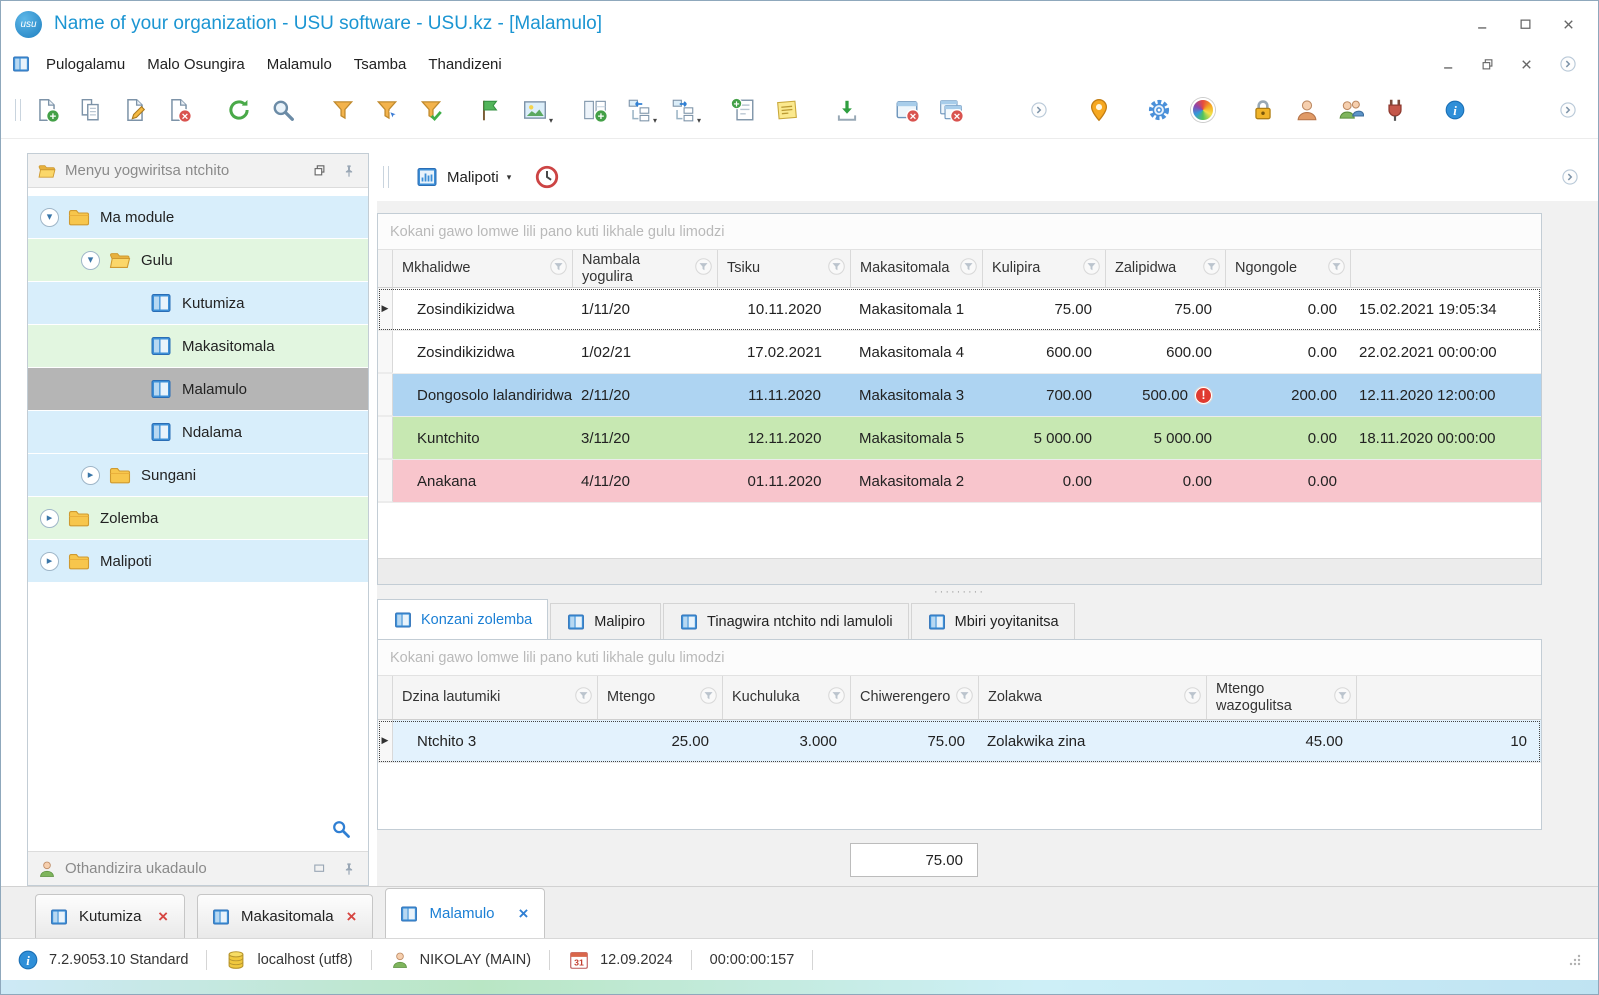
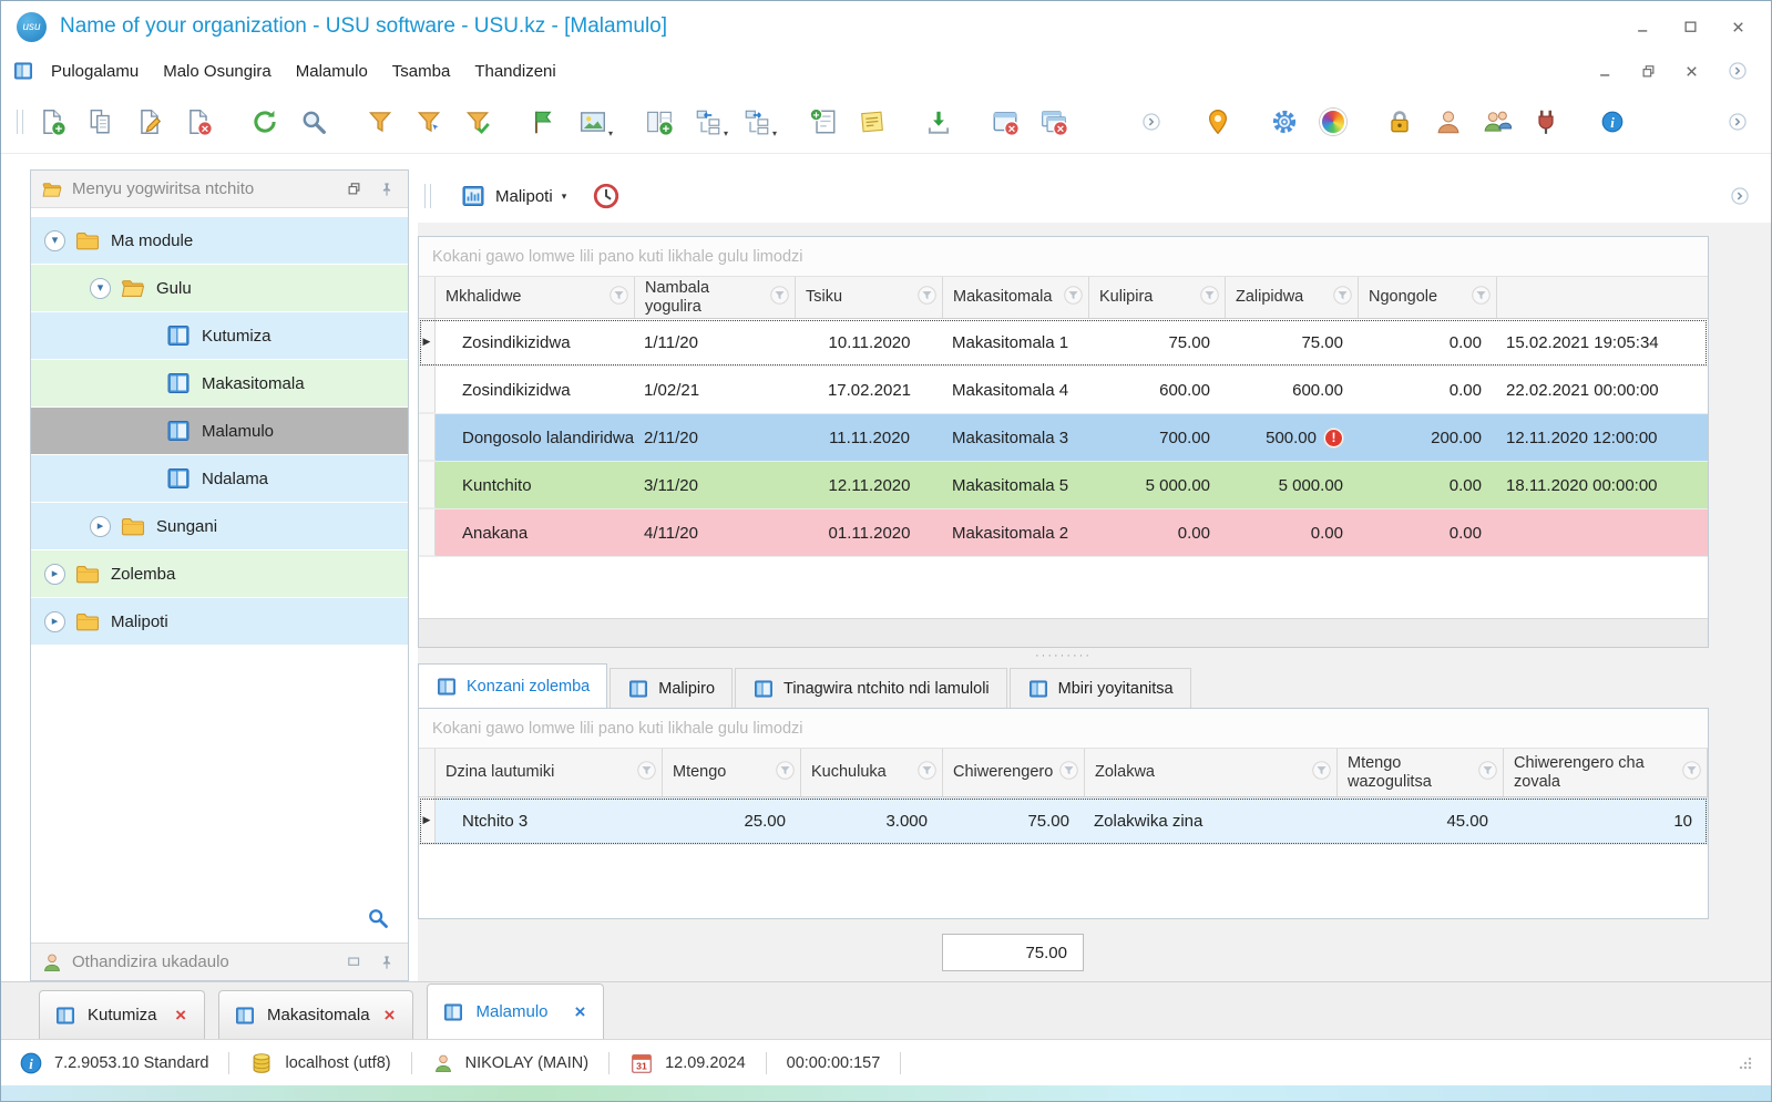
  usu
  Name of your organization - USU software - USU.kz - [Malamulo]
  Pulogalamu
  Malo Osungira
  Malamulo
  Tsamba
  Thandizeni
  +
  ×
  ▾
  +
  ▾
  ▾
  +
  ×
  ×
  i
  Menyu yogwiritsa ntchito
  ▾
  Ma module
  ▾
  Gulu
  Kutumiza
  Makasitomala
  Malamulo
  Ndalama
  ▸
  Sungani
  ▸
  Zolemba
  ▸
  Malipoti
  Othandizira ukadaulo
  Malipoti
  ▾
  Kokani gawo lomwe lili pano kuti likhale gulu limodzi
  Mkhalidwe
  Nambala yogulira
  Tsiku
  Makasitomala
  Kulipira
  Zalipidwa
  Ngongole
  ▶
  Zosindikizidwa
  1/11/20
  10.11.2020
  Makasitomala 1
  75.00
  75.00
  0.00
  15.02.2021 19:05:34
  Zosindikizidwa
  1/02/21
  17.02.2021
  Makasitomala 4
  600.00
  600.00
  0.00
  22.02.2021 00:00:00
  Dongosolo lalandiridwa
  2/11/20
  11.11.2020
  Makasitomala 3
  700.00
  500.00
  !
  200.00
  12.11.2020 12:00:00
  Kuntchito
  3/11/20
  12.11.2020
  Makasitomala 5
  5 000.00
  5 000.00
  0.00
  18.11.2020 00:00:00
  Anakana
  4/11/20
  01.11.2020
  Makasitomala 2
  0.00
  0.00
  0.00
  ·········
  Konzani zolemba
  Malipiro
  Tinagwira ntchito ndi lamuloli
  Mbiri yoyitanitsa
  Kokani gawo lomwe lili pano kuti likhale gulu limodzi
  Dzina lautumiki
  Mtengo
  Kuchuluka
  Chiwerengero
  Zolakwa
  Mtengo wazogulitsa
+ Chiwerengero cha zovala
  ▶
  Ntchito 3
  25.00
  3.000
  75.00
  Zolakwika zina
  45.00
  10
  75.00
  Kutumiza
  ×
  Makasitomala
  ×
  Malamulo
  ×
  i
  7.2.9053.10 Standard
  localhost (utf8)
  NIKOLAY (MAIN)
  31
  12.09.2024
  00:00:00:157
